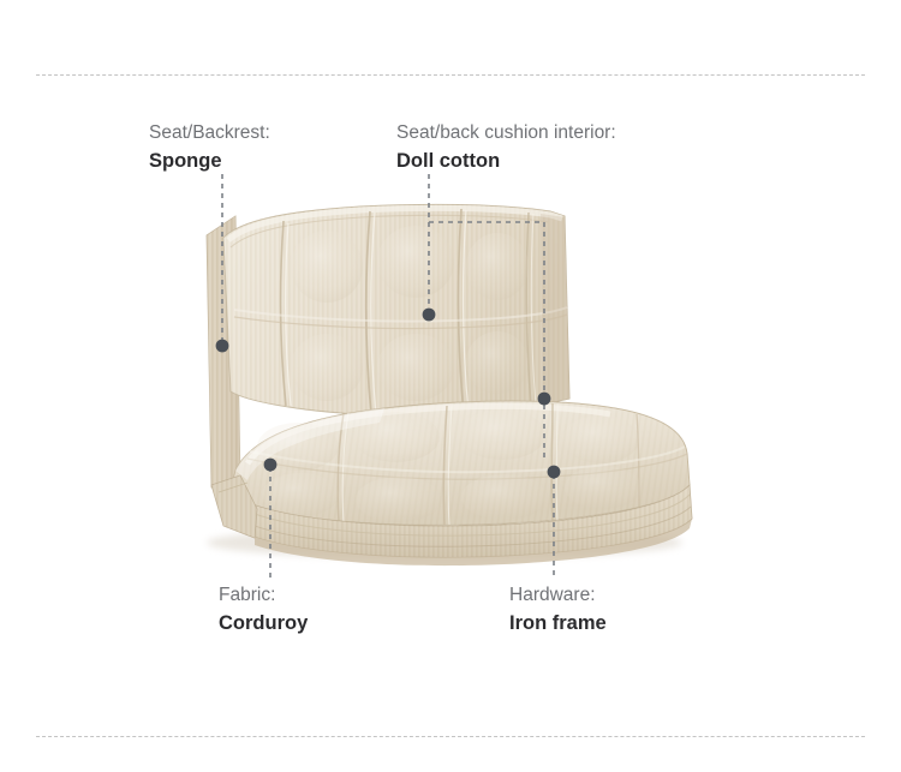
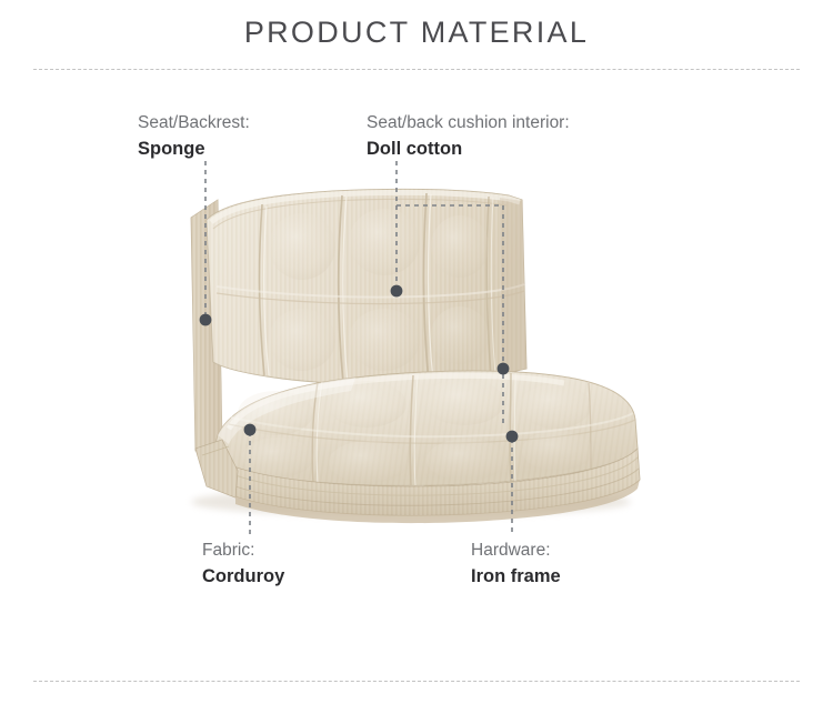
+ PRODUCT MATERIAL
  Seat/Backrest:
  Sponge
  Seat/back cushion interior:
  Doll cotton
  Fabric:
  Corduroy
  Hardware:
  Iron frame
